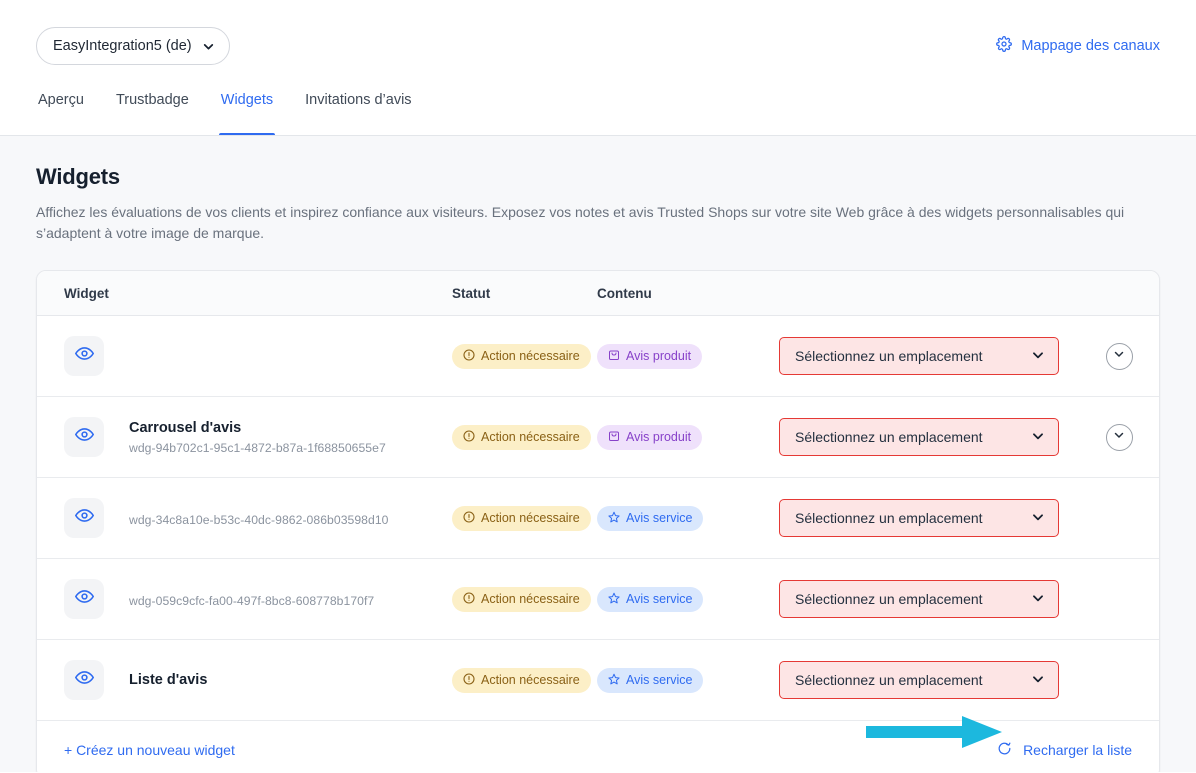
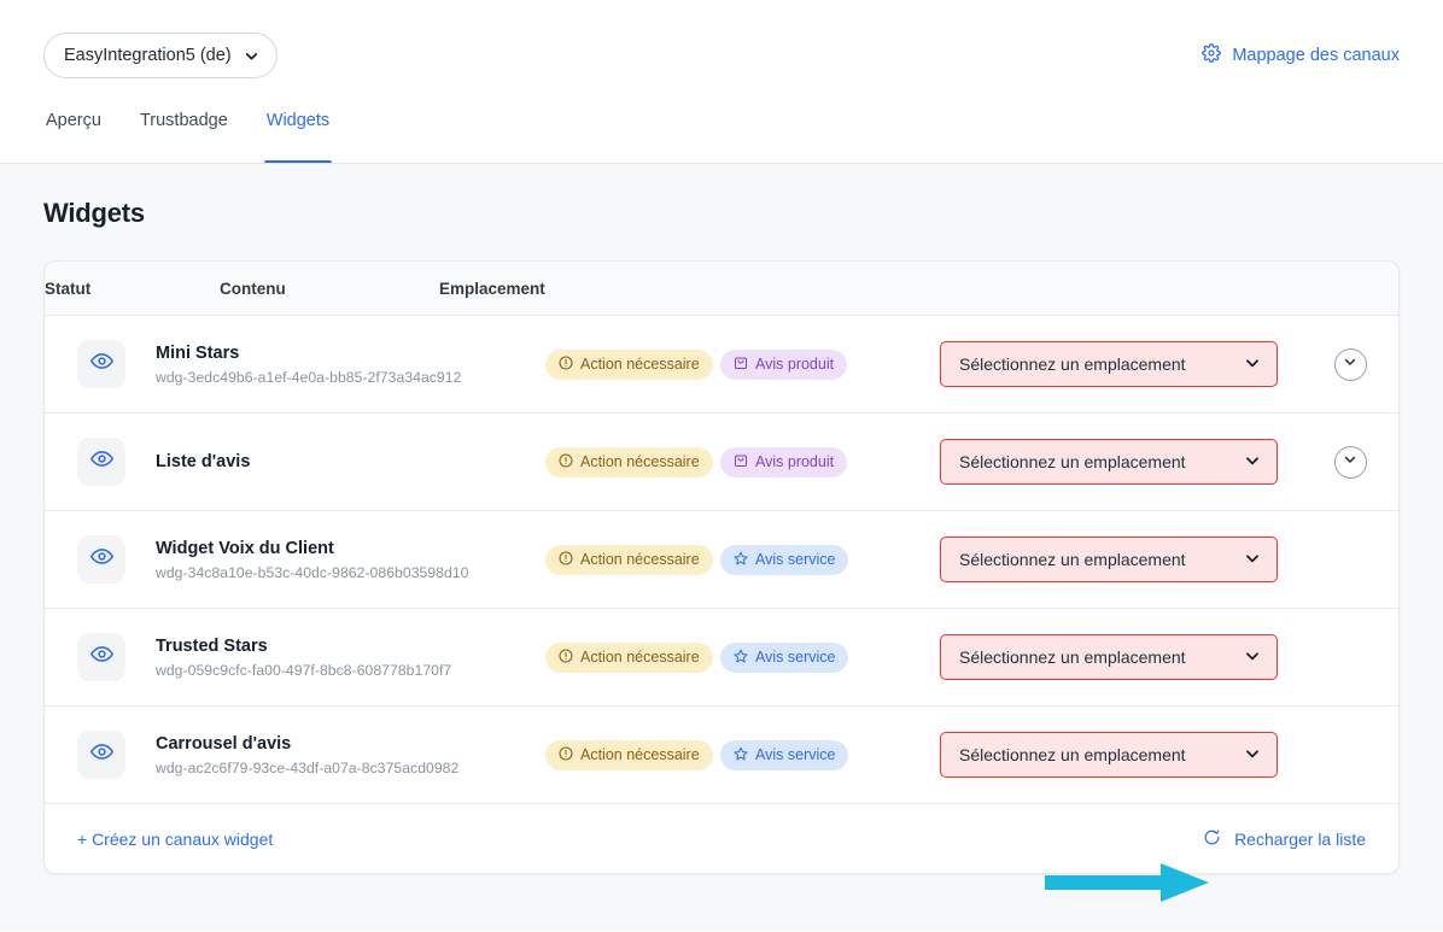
  EasyIntegration5 (de)
  Mappage des canaux
  Aperçu
  Trustbadge
  Widgets
- Invitations d’avis
  Widgets
- Affichez les évaluations de vos clients et inspirez confiance aux visiteurs. Exposez vos notes et avis Trusted Shops sur votre site Web grâce à des widgets personnalisables qui s’adaptent à votre image de marque.
- Widget
  Statut
  Contenu
+ Emplacement
+ Mini Stars
+ wdg-3edc49b6-a1ef-4e0a-bb85-2f73a34ac912
  Action nécessaire
  Avis produit
  Sélectionnez un emplacement
- Carrousel d'avis
+ Liste d'avis
- wdg-94b702c1-95c1-4872-b87a-1f68850655e7
  Action nécessaire
  Avis produit
  Sélectionnez un emplacement
+ Widget Voix du Client
  wdg-34c8a10e-b53c-40dc-9862-086b03598d10
  Action nécessaire
  Avis service
  Sélectionnez un emplacement
+ Trusted Stars
  wdg-059c9cfc-fa00-497f-8bc8-608778b170f7
  Action nécessaire
  Avis service
  Sélectionnez un emplacement
- Liste d'avis
+ Carrousel d'avis
+ wdg-ac2c6f79-93ce-43df-a07a-8c375acd0982
  Action nécessaire
  Avis service
  Sélectionnez un emplacement
- + Créez un nouveau widget
+ + Créez un canaux widget
  Recharger la liste
